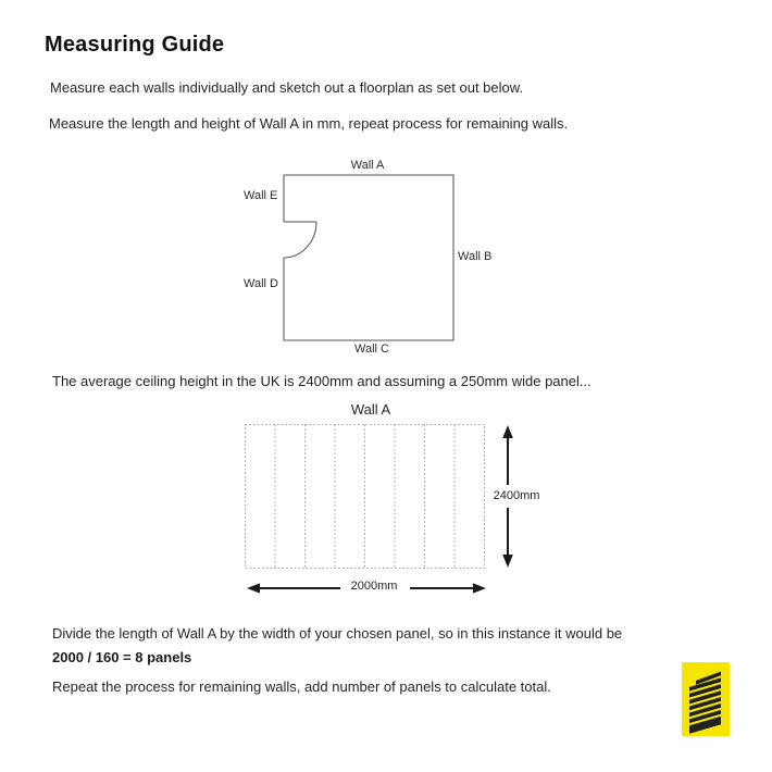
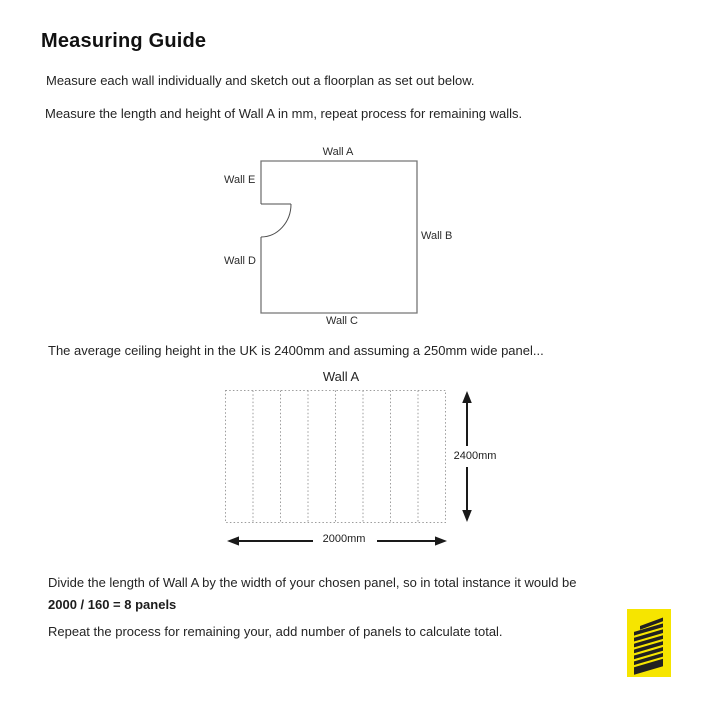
  Measuring Guide
- Measure each walls individually and sketch out a floorplan as set out below.
+ Measure each wall individually and sketch out a floorplan as set out below.
  Measure the length and height of Wall A in mm, repeat process for remaining walls.
  Wall A
  Wall E
  Wall B
  Wall D
  Wall C
  The average ceiling height in the UK is 2400mm and assuming a 250mm wide panel...
  Wall A
  2400mm
  2000mm
- Divide the length of Wall A by the width of your chosen panel, so in this instance it would be
+ Divide the length of Wall A by the width of your chosen panel, so in total instance it would be
  2000 / 160 = 8 panels
- Repeat the process for remaining walls, add number of panels to calculate total.
+ Repeat the process for remaining your, add number of panels to calculate total.
